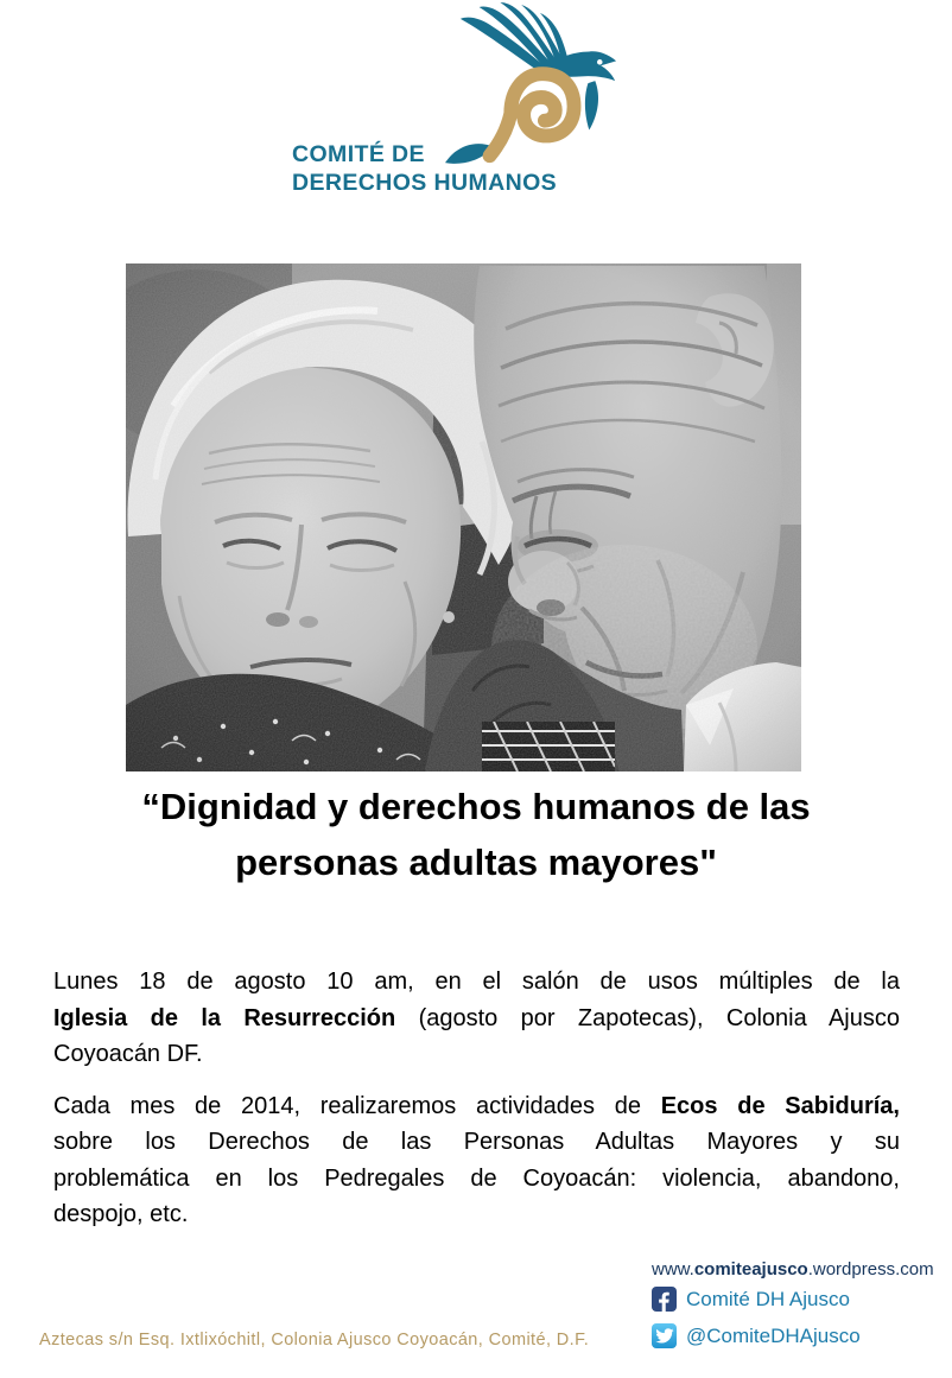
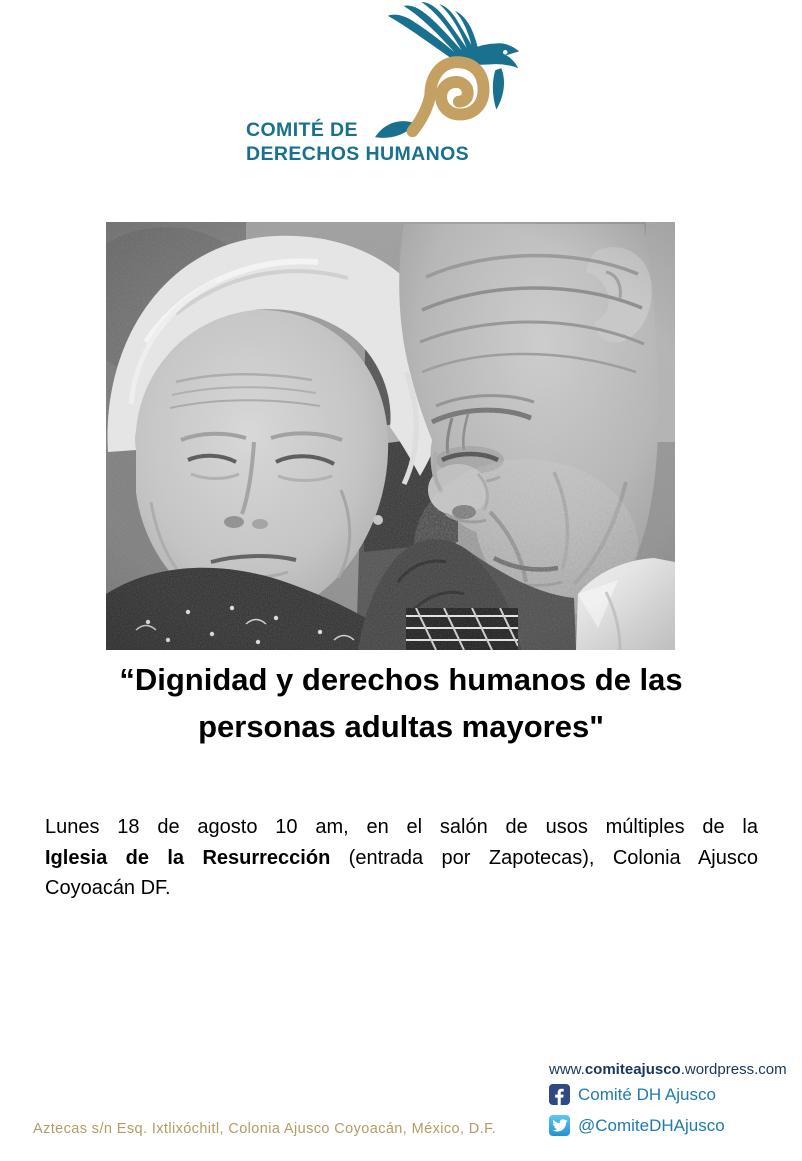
  COMITÉ DE
  DERECHOS HUMANOS
  “Dignidad y derechos humanos de las
  personas adultas mayores"
  Lunes 18 de agosto 10 am, en el salón de usos múltiples de la
- Iglesia de la Resurrección (agosto por Zapotecas), Colonia Ajusco
+ Iglesia de la Resurrección (entrada por Zapotecas), Colonia Ajusco
  Coyoacán DF.
- Cada mes de 2014, realizaremos actividades de Ecos de Sabiduría,
- sobre los Derechos de las Personas Adultas Mayores y su
- problemática en los Pedregales de Coyoacán: violencia, abandono,
- despojo, etc.
  www.comiteajusco.wordpress.com
  Comité DH Ajusco
  @ComiteDHAjusco
- Aztecas s/n Esq. Ixtlixóchitl, Colonia Ajusco Coyoacán, Comité, D.F.
+ Aztecas s/n Esq. Ixtlixóchitl, Colonia Ajusco Coyoacán, México, D.F.
